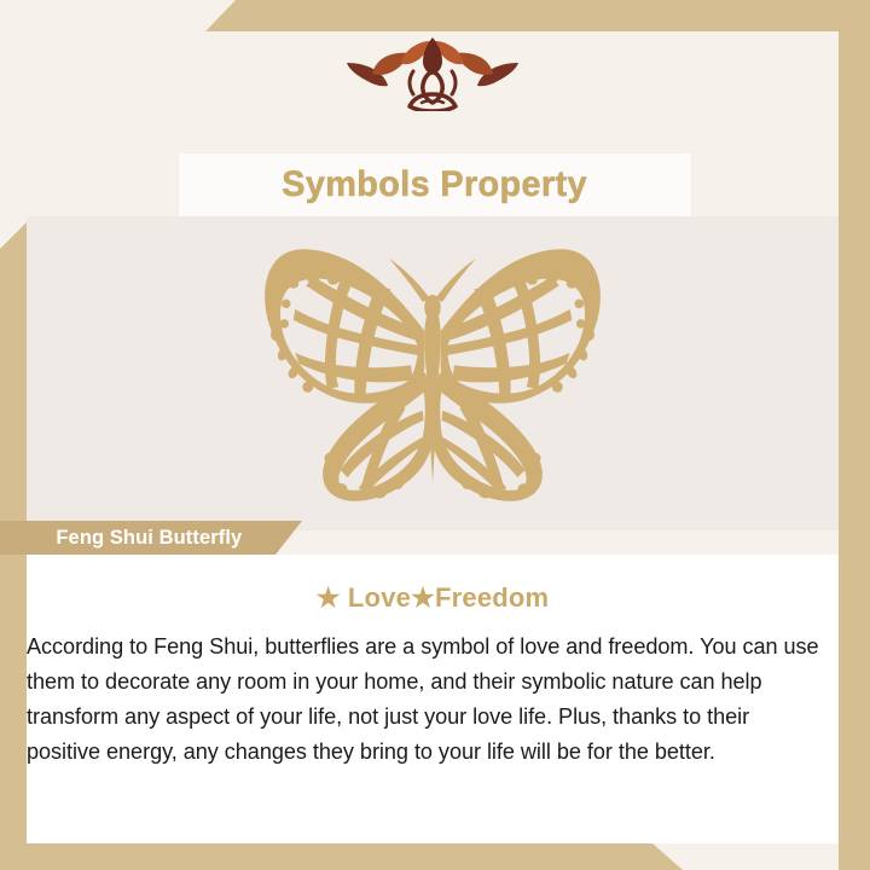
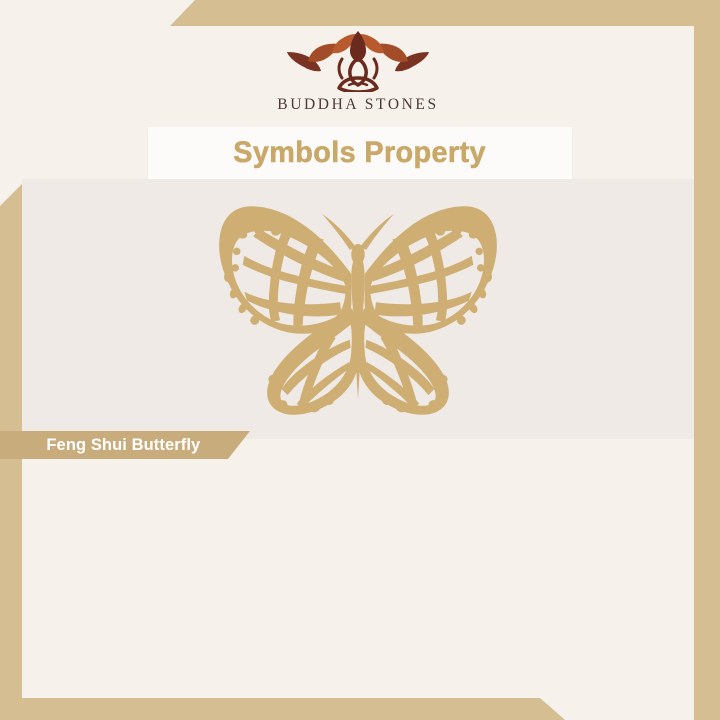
+ BUDDHA STONES
  Symbols Property
  Feng Shui Butterfly
- ★ Love★Freedom
- According to Feng Shui, butterflies are a symbol of love and freedom. You can use them to decorate any room in your home, and their symbolic nature can help transform any aspect of your life, not just your love life. Plus, thanks to their positive energy, any changes they bring to your life will be for the better.
